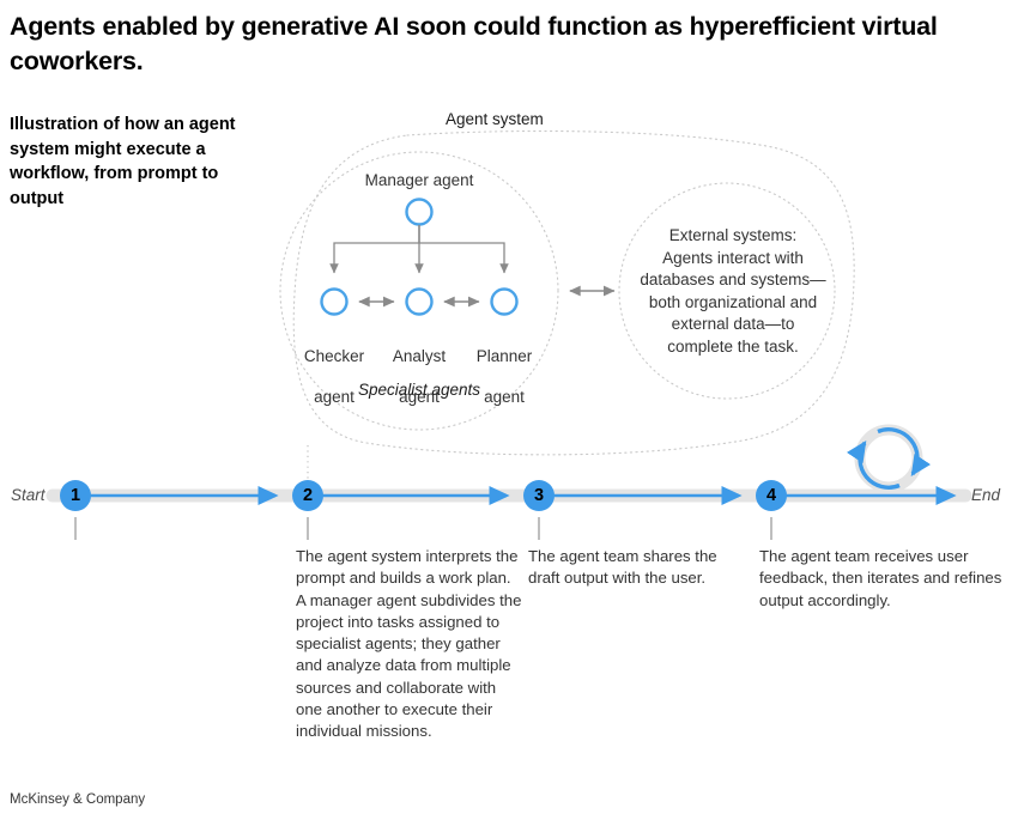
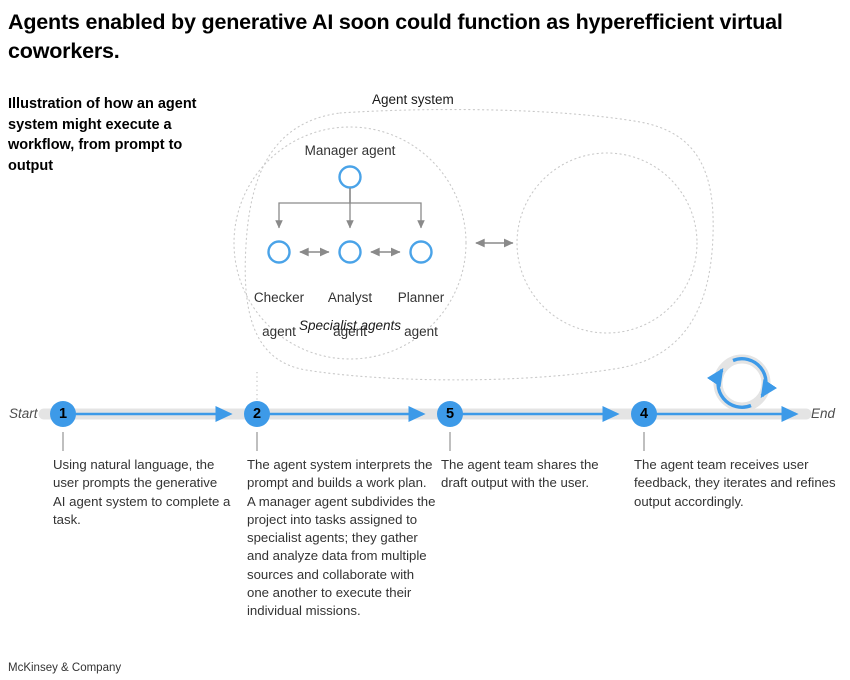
  Agents enabled by generative AI soon could function as hyperefficient virtual coworkers.
  Illustration of how an agent system might execute a workflow, from prompt to output
  Agent system
  Manager agent
  Checker
  agent
  Analyst
  agent
  Planner
  agent
  Specialist agents
- External systems:
- Agents interact with
- databases and systems—
- both organizational and
- external data—to
- complete the task.
  Start
  End
  1
  2
- 3
+ 5
  4
+ Using natural language, the user prompts the generative AI agent system to complete a task.
  The agent system interprets the prompt and builds a work plan. A manager agent subdivides the project into tasks assigned to specialist agents; they gather and analyze data from multiple sources and collaborate with one another to execute their individual missions.
  The agent team shares the draft output with the user.
- The agent team receives user feedback, then iterates and refines output accordingly.
+ The agent team receives user feedback, they iterates and refines output accordingly.
  McKinsey & Company
